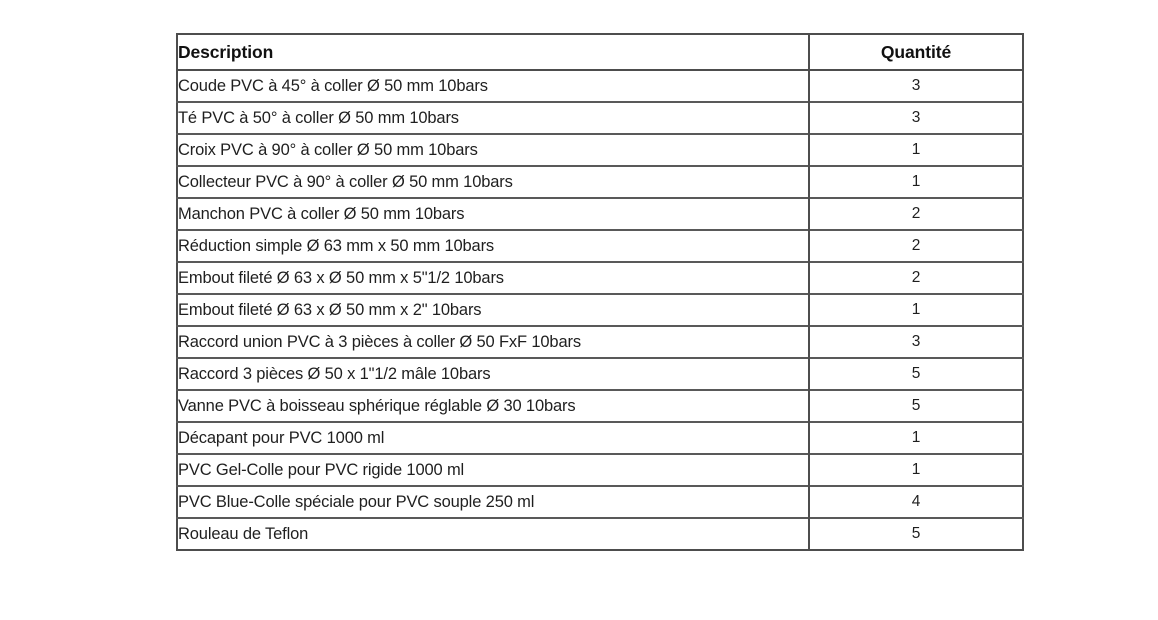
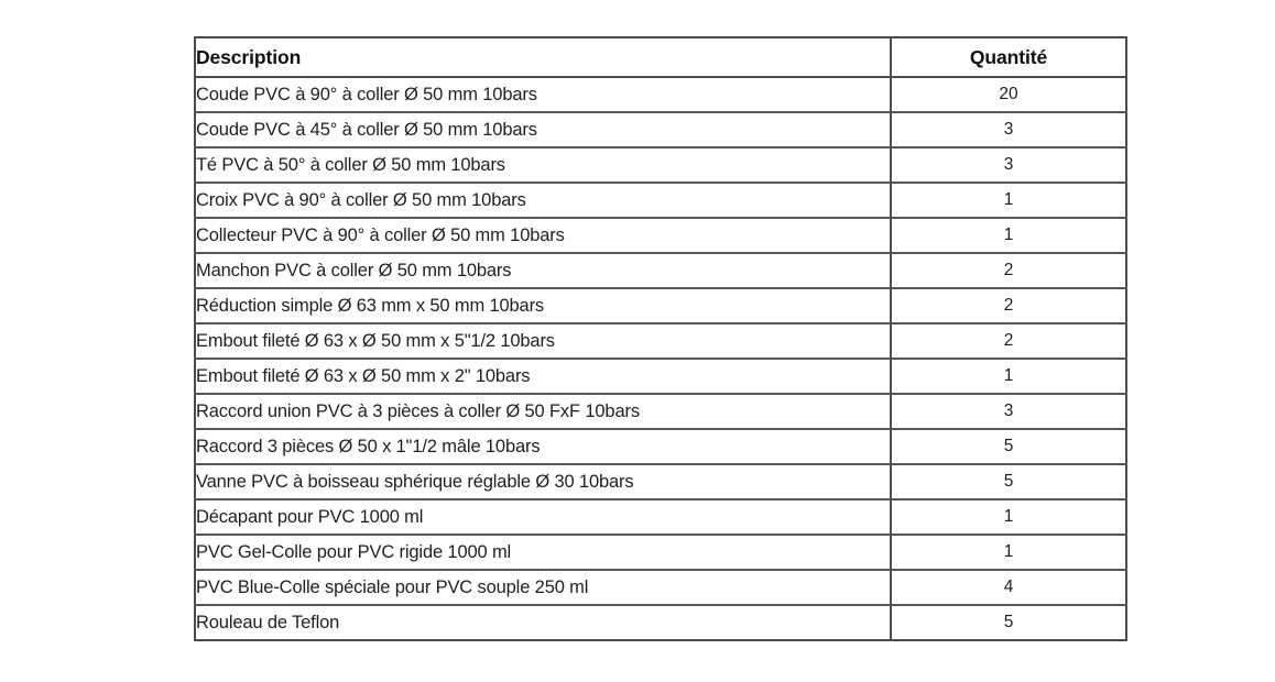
  Description	Quantité
+ Coude PVC à 90° à coller Ø 50 mm 10bars	20
  Coude PVC à 45° à coller Ø 50 mm 10bars	3
  Té PVC à 50° à coller Ø 50 mm 10bars	3
  Croix PVC à 90° à coller Ø 50 mm 10bars	1
  Collecteur PVC à 90° à coller Ø 50 mm 10bars	1
  Manchon PVC à coller Ø 50 mm 10bars	2
  Réduction simple Ø 63 mm x 50 mm 10bars	2
  Embout fileté Ø 63 x Ø 50 mm x 5"1/2 10bars	2
  Embout fileté Ø 63 x Ø 50 mm x 2" 10bars	1
  Raccord union PVC à 3 pièces à coller Ø 50 FxF 10bars	3
  Raccord 3 pièces Ø 50 x 1"1/2 mâle 10bars	5
  Vanne PVC à boisseau sphérique réglable Ø 30 10bars	5
  Décapant pour PVC 1000 ml	1
  PVC Gel-Colle pour PVC rigide 1000 ml	1
  PVC Blue-Colle spéciale pour PVC souple 250 ml	4
  Rouleau de Teflon	5
